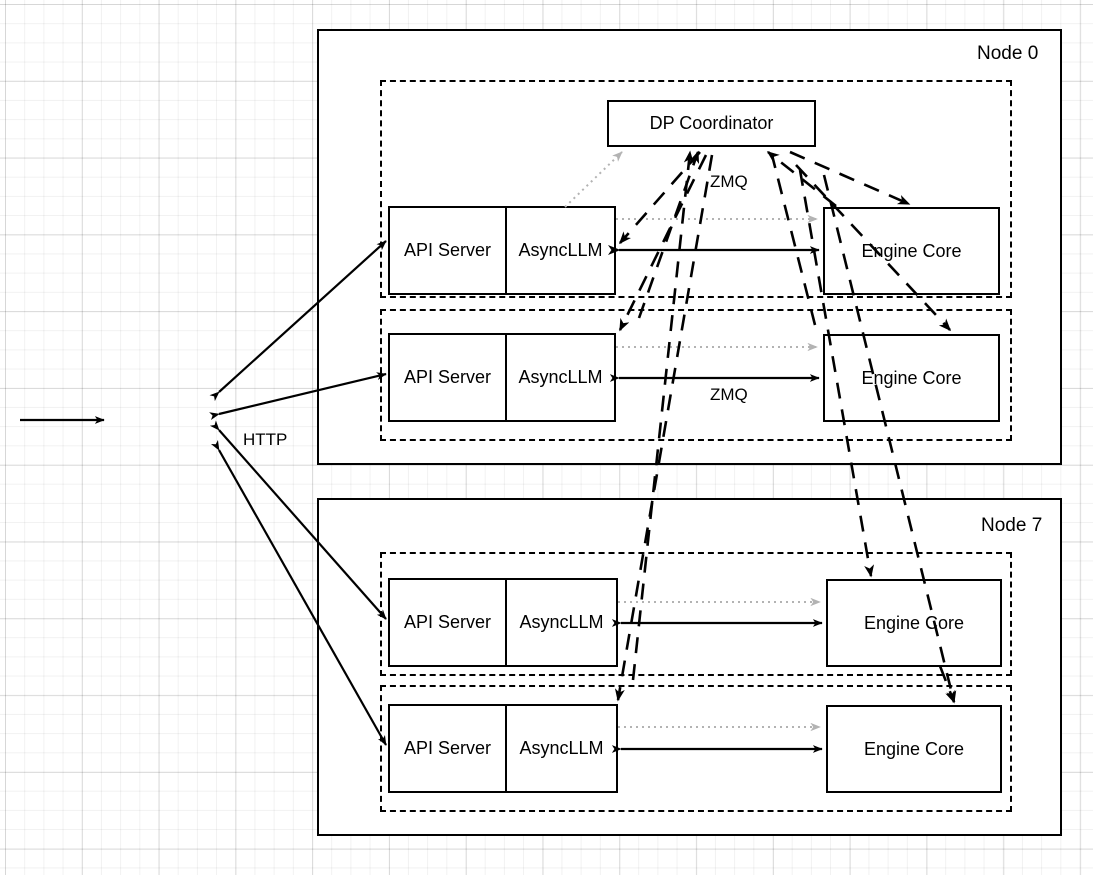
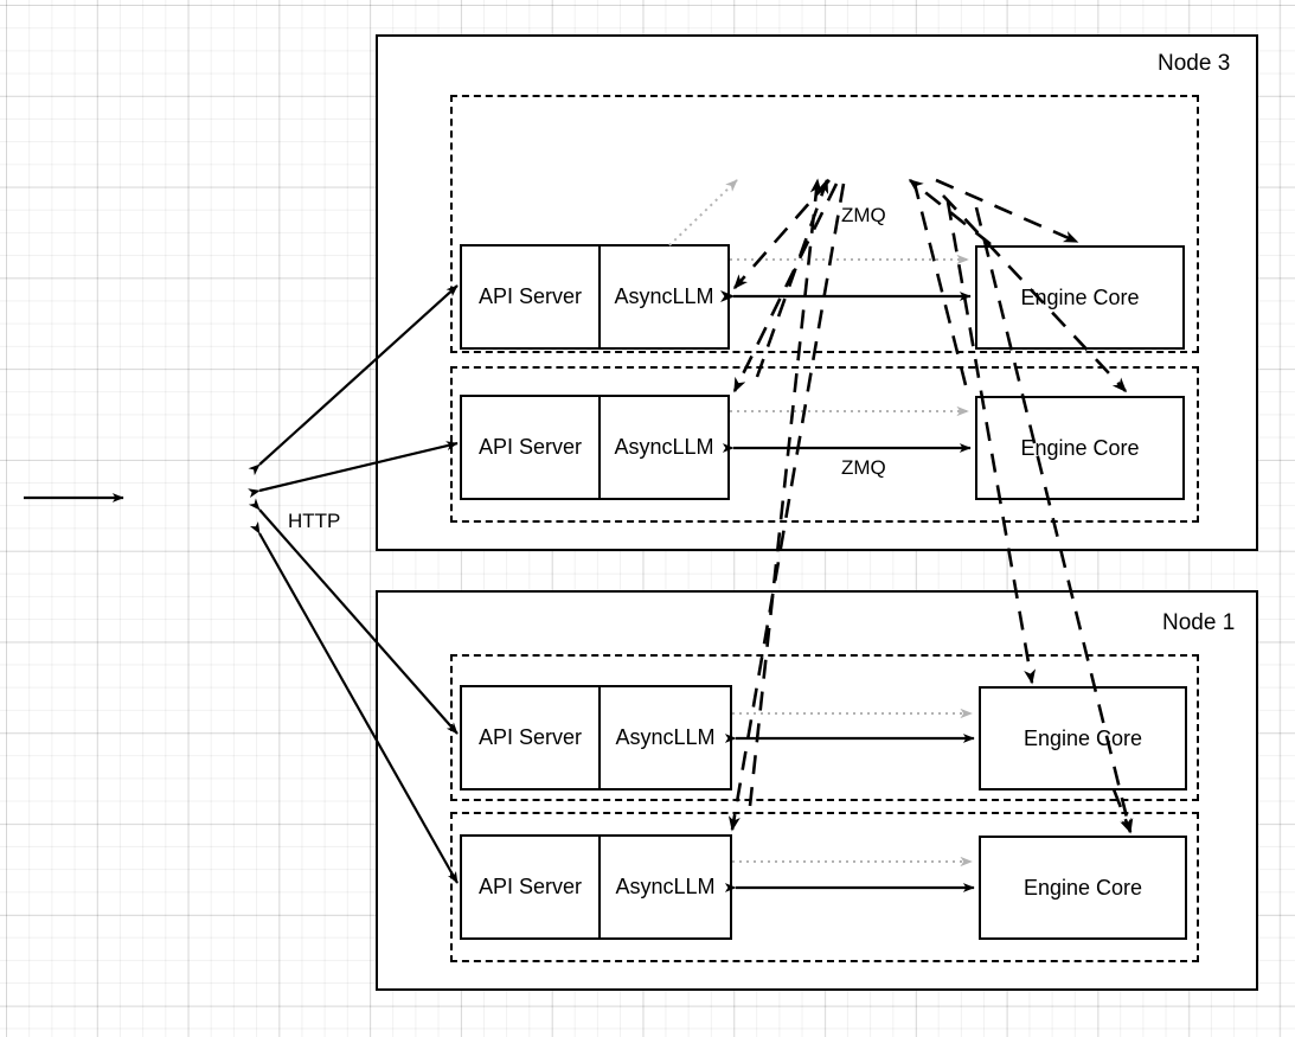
- Node 0
+ Node 3
- Node 7
+ Node 1
- DP Coordinator
  API Server
  AsyncLLM
  Engine Core
  API Server
  AsyncLLM
  Engine Core
  API Server
  AsyncLLM
  Engine Core
  API Server
  AsyncLLM
  Engine Core
  ZMQ
  ZMQ
  HTTP
